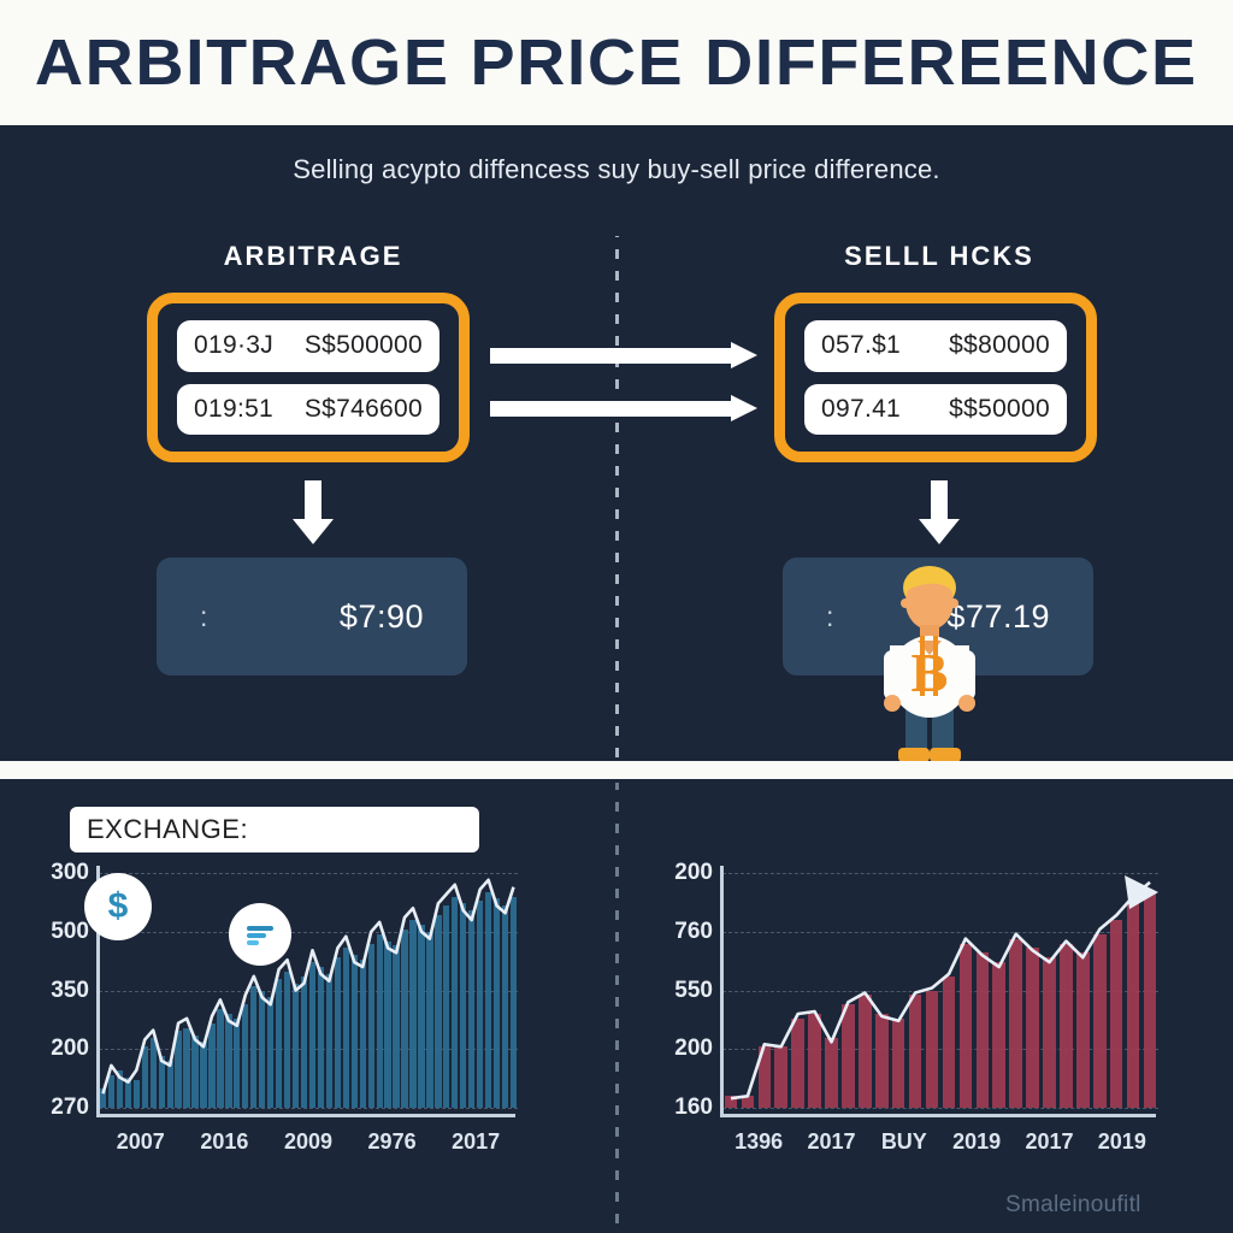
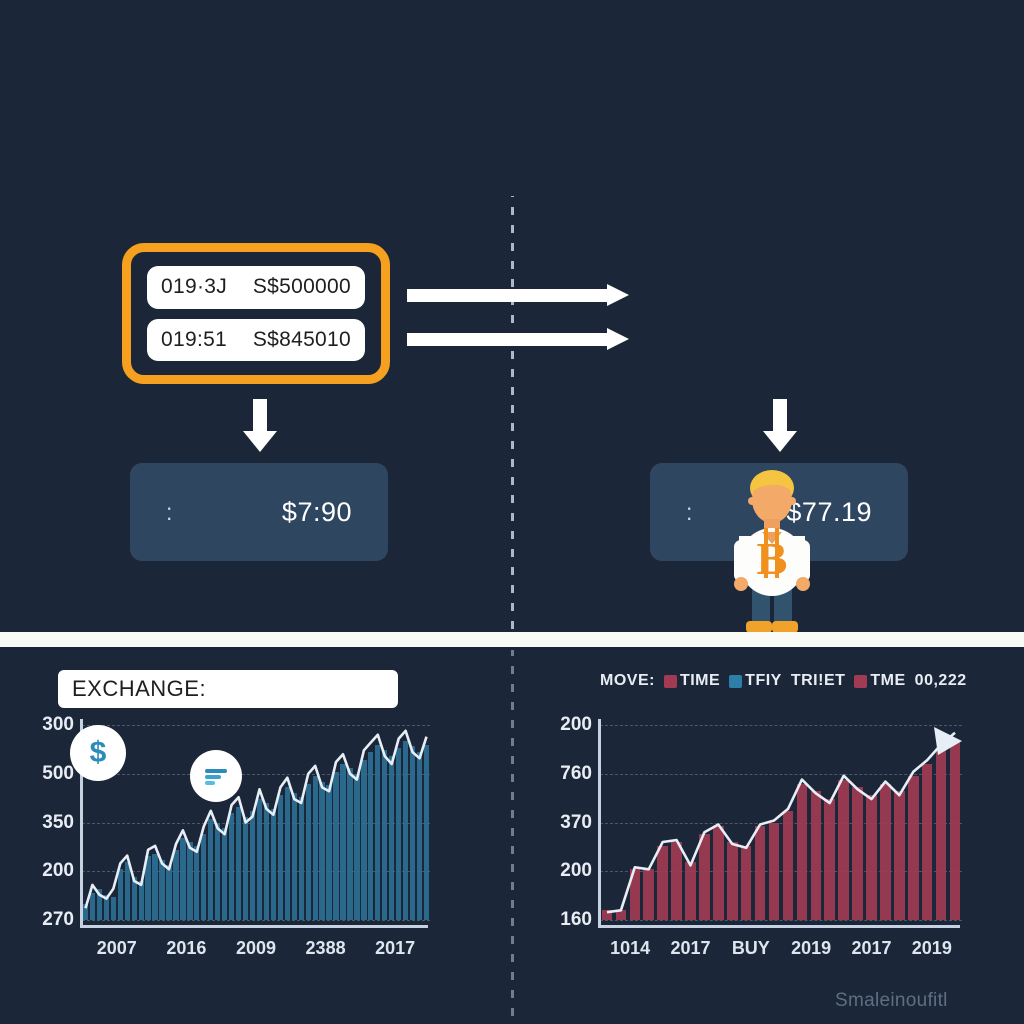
- ARBITRAGE PRICE DIFFEREENCE
- Selling acypto diffencess suy buy-sell price difference.
- ARBITRAGE
  019·3J
  S$500000
  019:51
- S$746600
+ S$845010
- SELLL HCKS
- 057.$1
- $$80000
- 097.41
- $$50000
  :
  $7:90
  :
  $77.19
  B
  EXCHANGE:
  300
  500
  350
  200
  270
  2007
  2016
  2009
- 2976
+ 2388
  2017
  $
+ MOVE:
+ TIME
+ TFIY
+ TRI!ET
+ TME
+ 00,222
  200
  760
- 550
+ 370
  200
  160
- 1396
+ 1014
  2017
  BUY
  2019
  2017
  2019
  Smaleinoufitl
